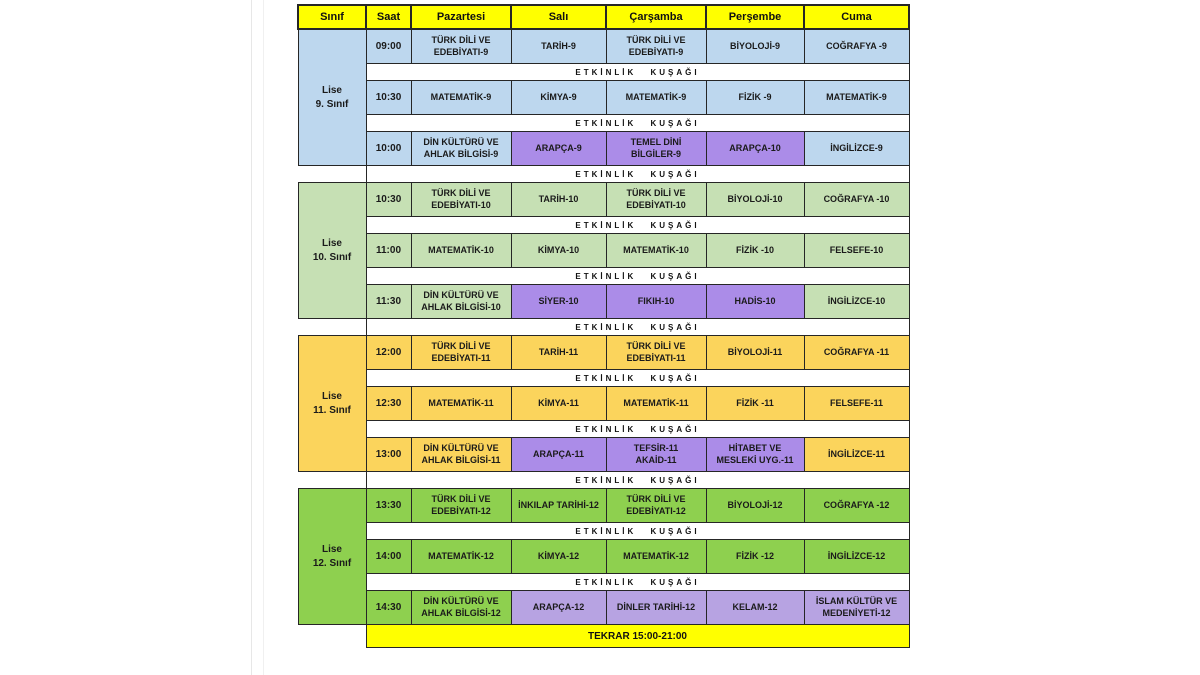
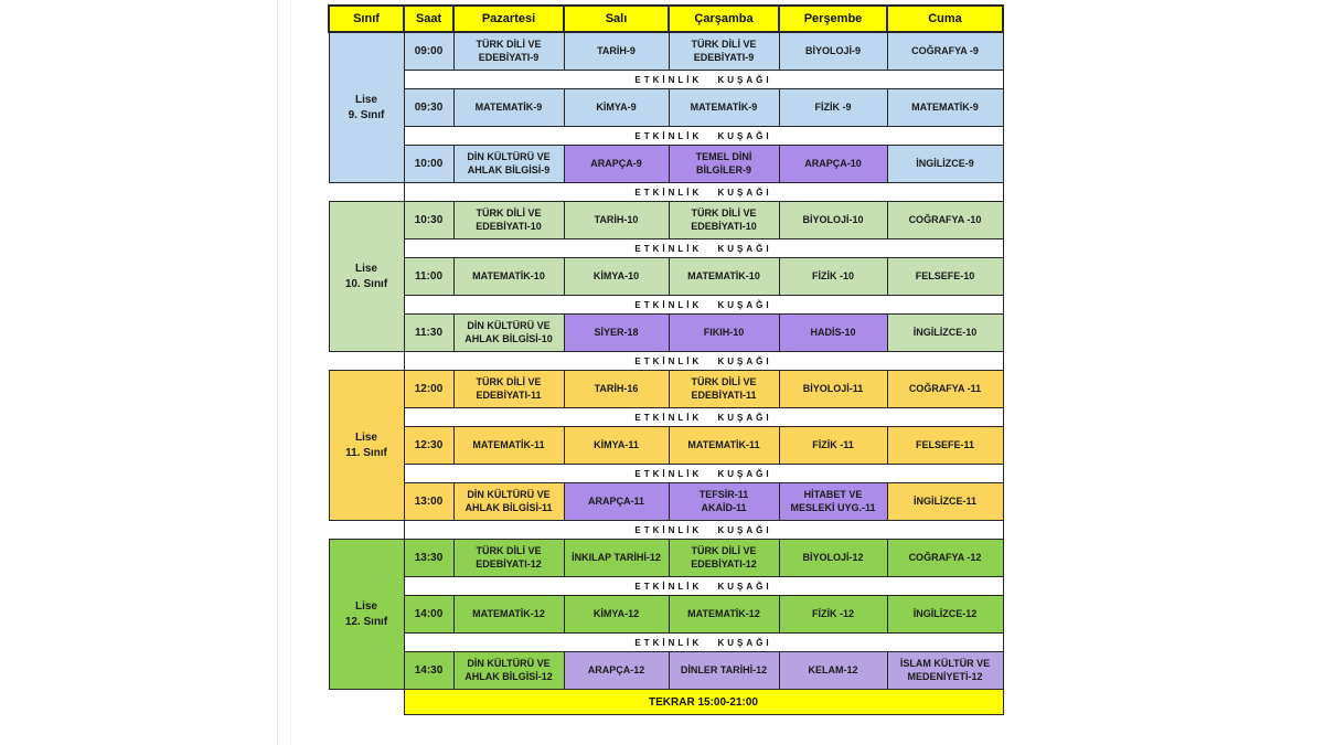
  Sınıf	Saat	Pazartesi	Salı	Çarşamba	Perşembe	Cuma
  Lise 9. Sınıf	09:00	TÜRK DİLİ VE EDEBİYATI-9	TARİH-9	TÜRK DİLİ VE EDEBİYATI-9	BİYOLOJİ-9	COĞRAFYA -9
  ETKİNLİK KUŞAĞI
- 10:30	MATEMATİK-9	KİMYA-9	MATEMATİK-9	FİZİK -9	MATEMATİK-9
+ 09:30	MATEMATİK-9	KİMYA-9	MATEMATİK-9	FİZİK -9	MATEMATİK-9
  ETKİNLİK KUŞAĞI
  10:00	DİN KÜLTÜRÜ VE AHLAK BİLGİSİ-9	ARAPÇA-9	TEMEL DİNİ BİLGİLER-9	ARAPÇA-10	İNGİLİZCE-9
  	ETKİNLİK KUŞAĞI
  Lise 10. Sınıf	10:30	TÜRK DİLİ VE EDEBİYATI-10	TARİH-10	TÜRK DİLİ VE EDEBİYATI-10	BİYOLOJİ-10	COĞRAFYA -10
  ETKİNLİK KUŞAĞI
  11:00	MATEMATİK-10	KİMYA-10	MATEMATİK-10	FİZİK -10	FELSEFE-10
  ETKİNLİK KUŞAĞI
- 11:30	DİN KÜLTÜRÜ VE AHLAK BİLGİSİ-10	SİYER-10	FIKIH-10	HADİS-10	İNGİLİZCE-10
+ 11:30	DİN KÜLTÜRÜ VE AHLAK BİLGİSİ-10	SİYER-18	FIKIH-10	HADİS-10	İNGİLİZCE-10
  	ETKİNLİK KUŞAĞI
- Lise 11. Sınıf	12:00	TÜRK DİLİ VE EDEBİYATI-11	TARİH-11	TÜRK DİLİ VE EDEBİYATI-11	BİYOLOJİ-11	COĞRAFYA -11
+ Lise 11. Sınıf	12:00	TÜRK DİLİ VE EDEBİYATI-11	TARİH-16	TÜRK DİLİ VE EDEBİYATI-11	BİYOLOJİ-11	COĞRAFYA -11
  ETKİNLİK KUŞAĞI
  12:30	MATEMATİK-11	KİMYA-11	MATEMATİK-11	FİZİK -11	FELSEFE-11
  ETKİNLİK KUŞAĞI
  13:00	DİN KÜLTÜRÜ VE AHLAK BİLGİSİ-11	ARAPÇA-11	TEFSİR-11 AKAİD-11	HİTABET VE MESLEKİ UYG.-11	İNGİLİZCE-11
  	ETKİNLİK KUŞAĞI
  Lise 12. Sınıf	13:30	TÜRK DİLİ VE EDEBİYATI-12	İNKILAP TARİHİ-12	TÜRK DİLİ VE EDEBİYATI-12	BİYOLOJİ-12	COĞRAFYA -12
  ETKİNLİK KUŞAĞI
  14:00	MATEMATİK-12	KİMYA-12	MATEMATİK-12	FİZİK -12	İNGİLİZCE-12
  ETKİNLİK KUŞAĞI
  14:30	DİN KÜLTÜRÜ VE AHLAK BİLGİSİ-12	ARAPÇA-12	DİNLER TARİHİ-12	KELAM-12	İSLAM KÜLTÜR VE MEDENİYETİ-12
  	TEKRAR 15:00-21:00
